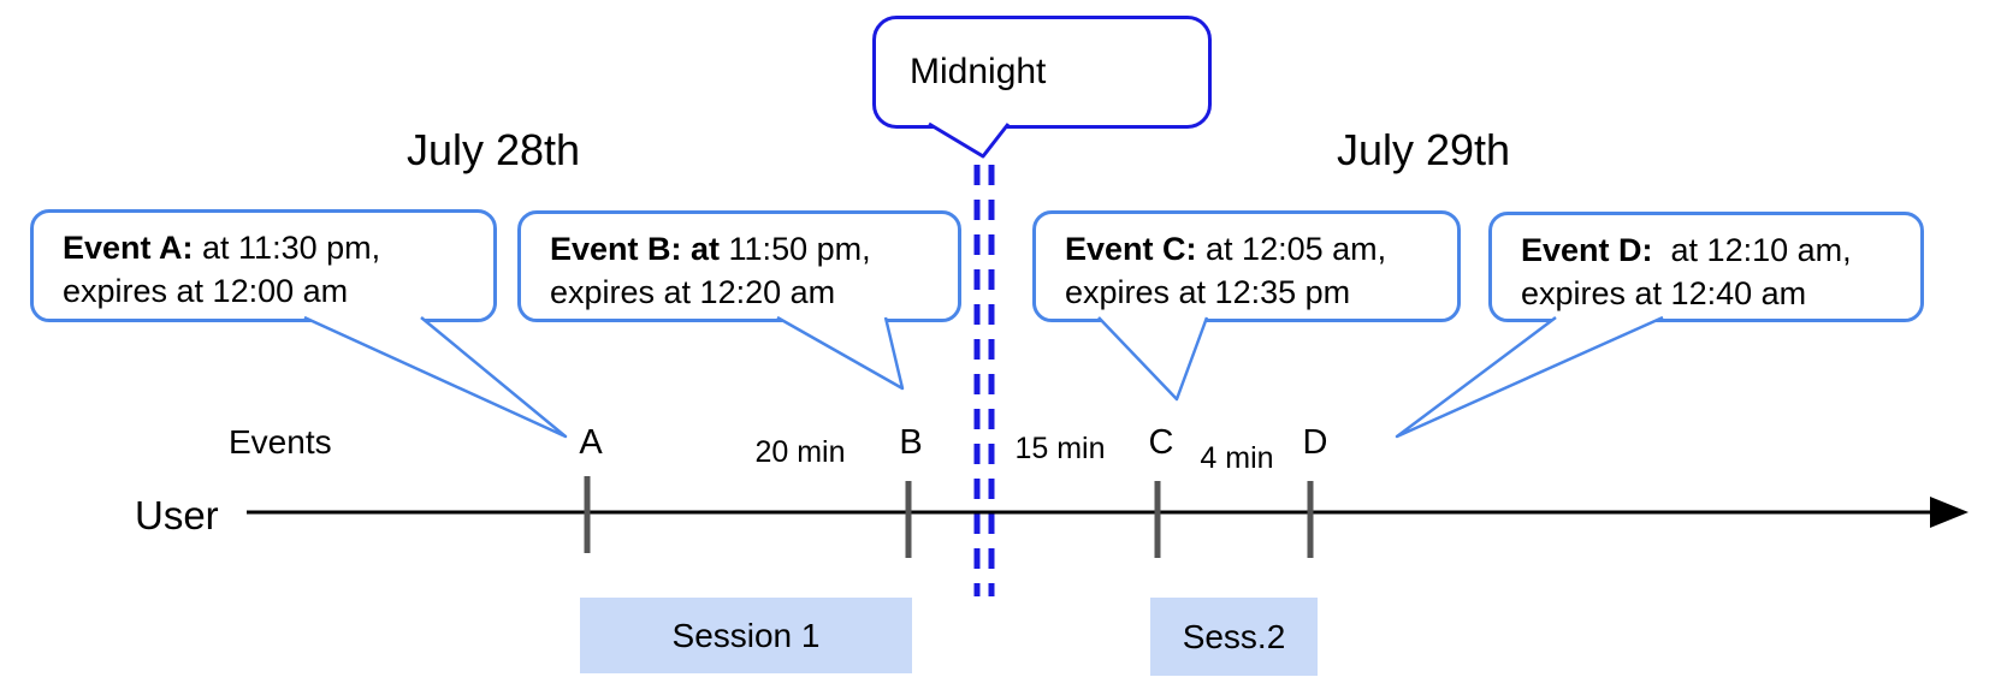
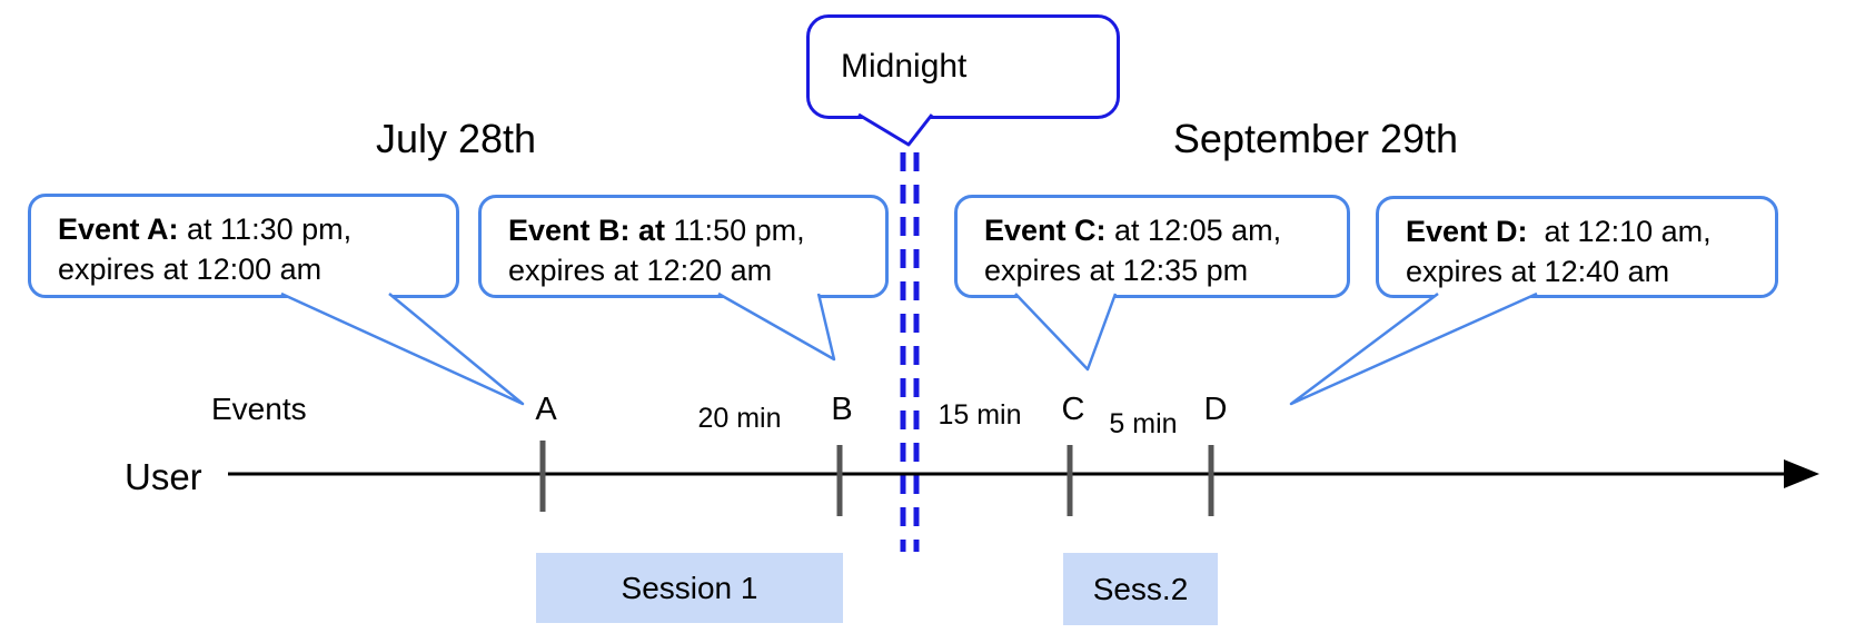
  Session 1
  Sess.2
  Midnight
  Event A: at 11:30 pm,
  expires at 12:00 am
  Event B: at 11:50 pm,
  expires at 12:20 am
  Event C: at 12:05 am,
  expires at 12:35 pm
  Event D: at 12:10 am,
  expires at 12:40 am
  July 28th
- July 29th
+ September 29th
  Events
  User
  A
  B
  C
  D
  20 min
  15 min
- 4 min
+ 5 min
